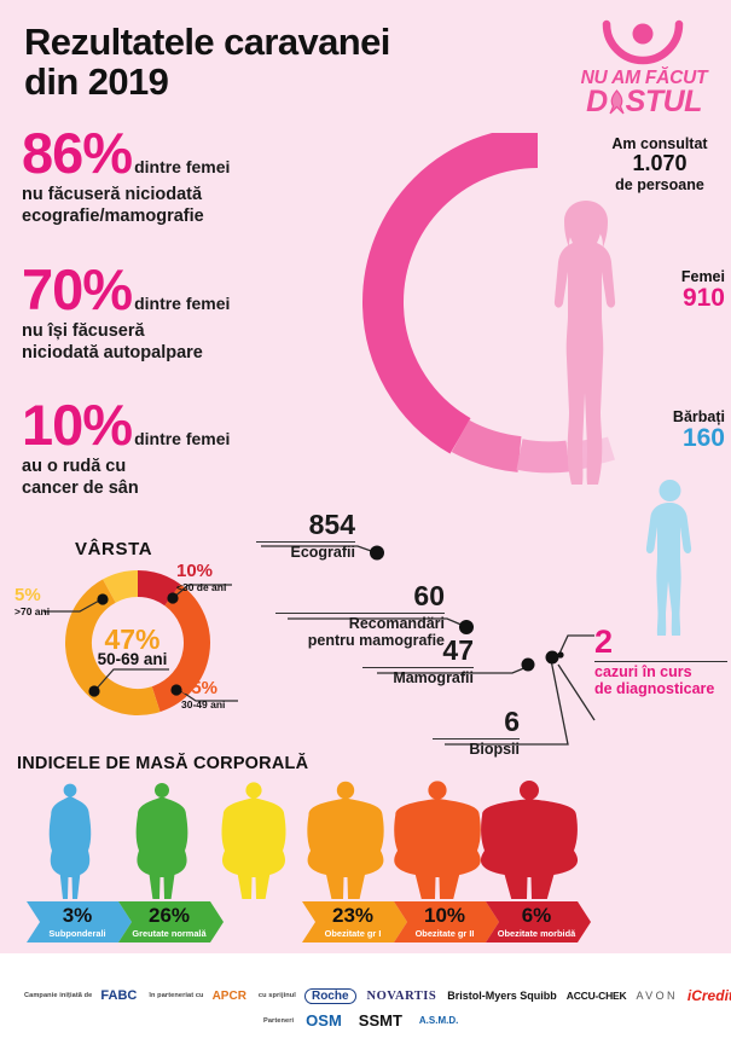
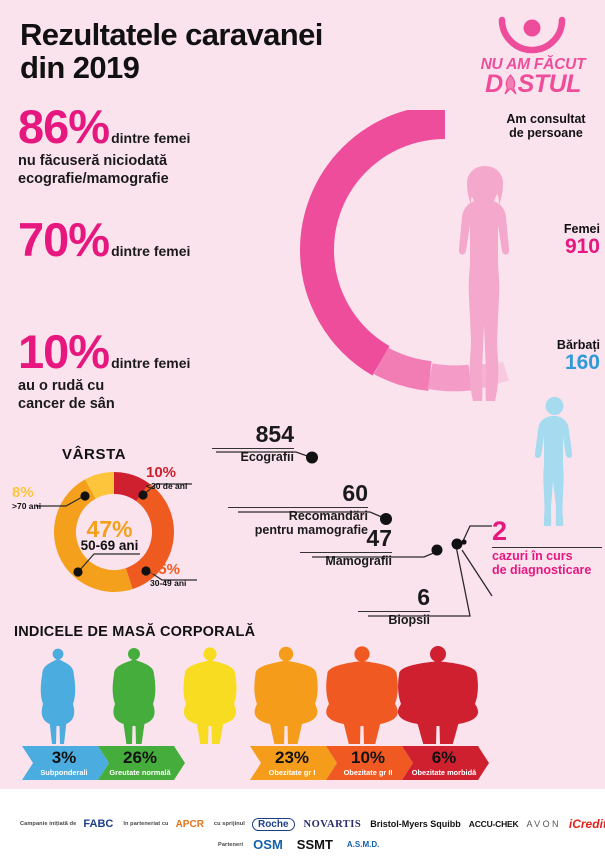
  Rezultatele caravanei
  din 2019
  NU AM FĂCUT
  D STUL
  86% dintre femei
  nu făcuseră niciodată
  ecografie/mamografie
  70% dintre femei
- nu își făcuseră
- niciodată autopalpare
  10% dintre femei
  au o rudă cu
  cancer de sân
  Am consultat
- 1.070
  de persoane
  Femei
  910
  Bărbați
  160
  854
  Ecografii
  60
  Recomandări
  pentru mamografie
  47
  Mamografii
  6
  Biopsii
  2
  cazuri în curs
  de diagnosticare
  VÂRSTA
  47%
  50-69 ani
  10%
  <30 de ani
- 5%
+ 8%
  >70 ani
  35%
  30-49 ani
  INDICELE DE MASĂ CORPORALĂ
  3%
  Subponderali
  26%
  Greutate normală
  23%
  Obezitate gr I
  10%
  Obezitate gr II
  6%
  Obezitate morbidă
  FABC
  APCR
  Roche
  NOVARTIS
  Bristol-Myers Squibb
  ACCU-CHEK
  AVON
  iCredi
  OSM
  SSMT
  A.S.M.D.
